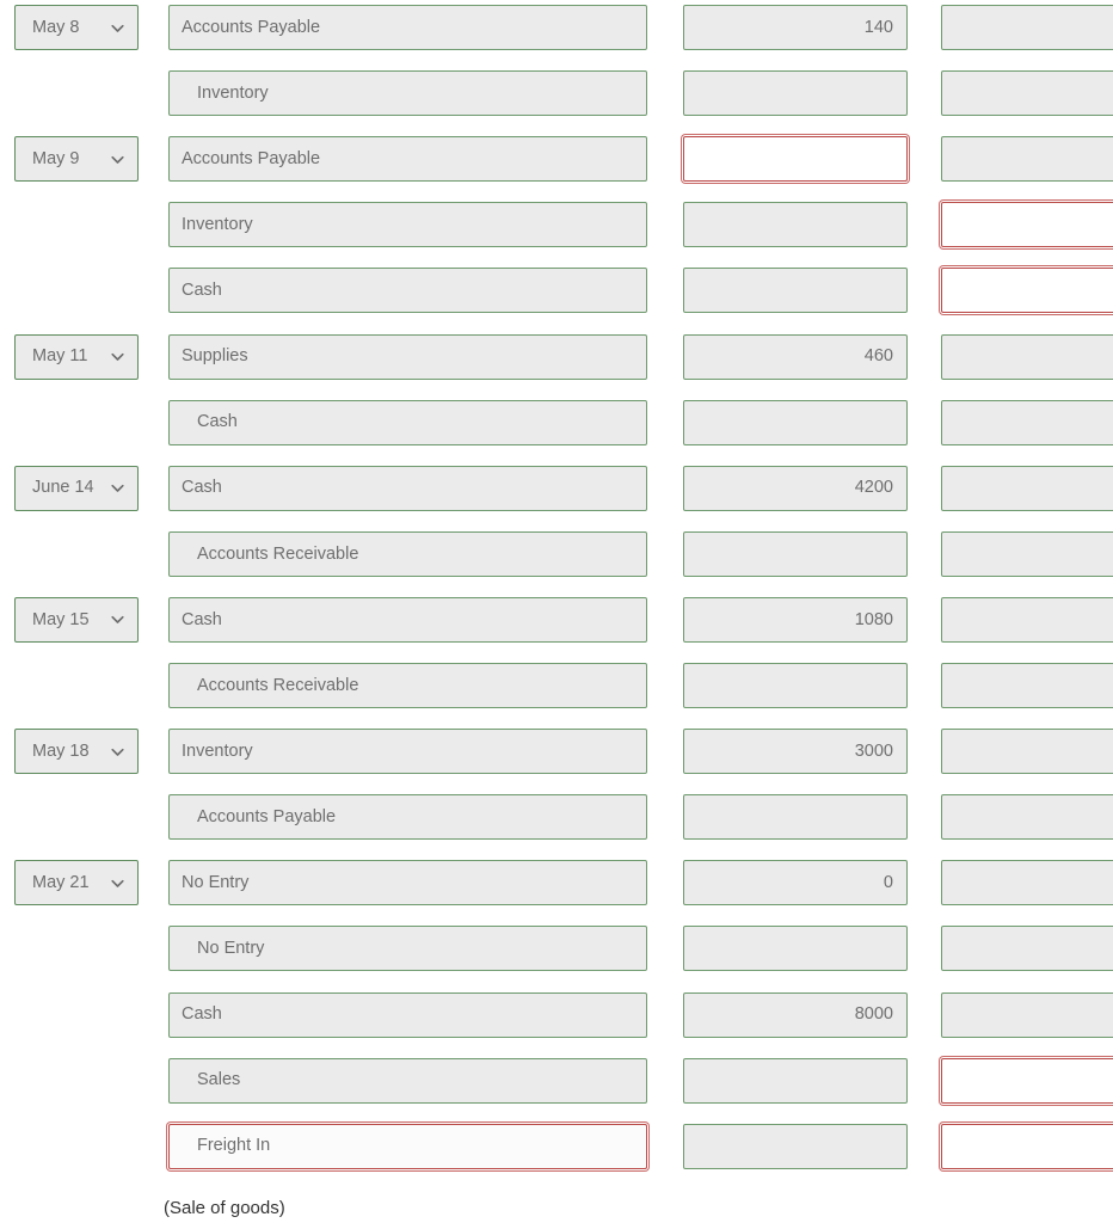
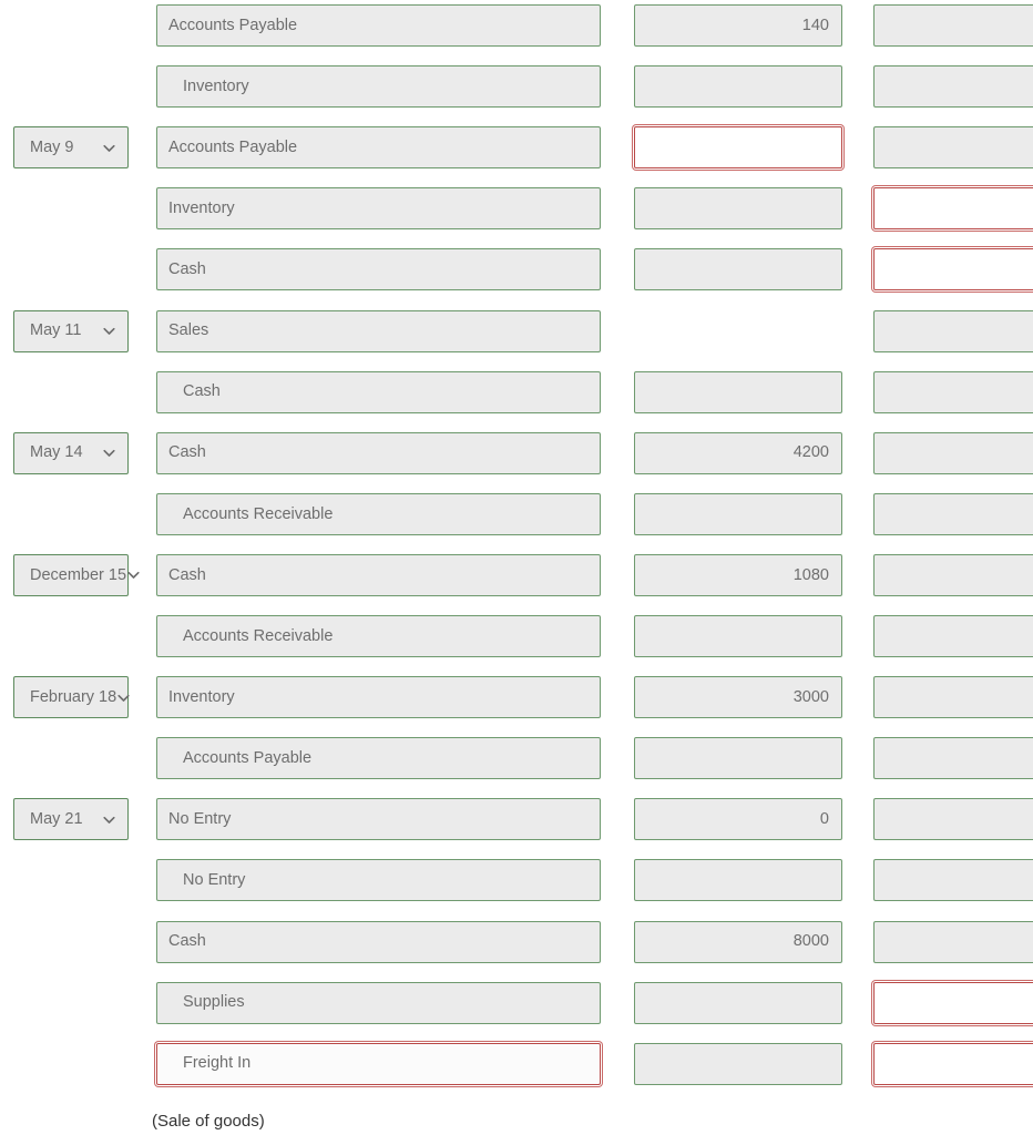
- May 8
  Accounts Payable
  140
  Inventory
  May 9
  Accounts Payable
  Inventory
  Cash
  May 11
- Supplies
+ Sales
- 460
  Cash
- June 14
+ May 14
  Cash
  4200
  Accounts Receivable
- May 15
+ December 15
  Cash
  1080
  Accounts Receivable
- May 18
+ February 18
  Inventory
  3000
  Accounts Payable
  May 21
  No Entry
  0
  No Entry
  Cash
  8000
- Sales
+ Supplies
  Freight In
  (Sale of goods)
